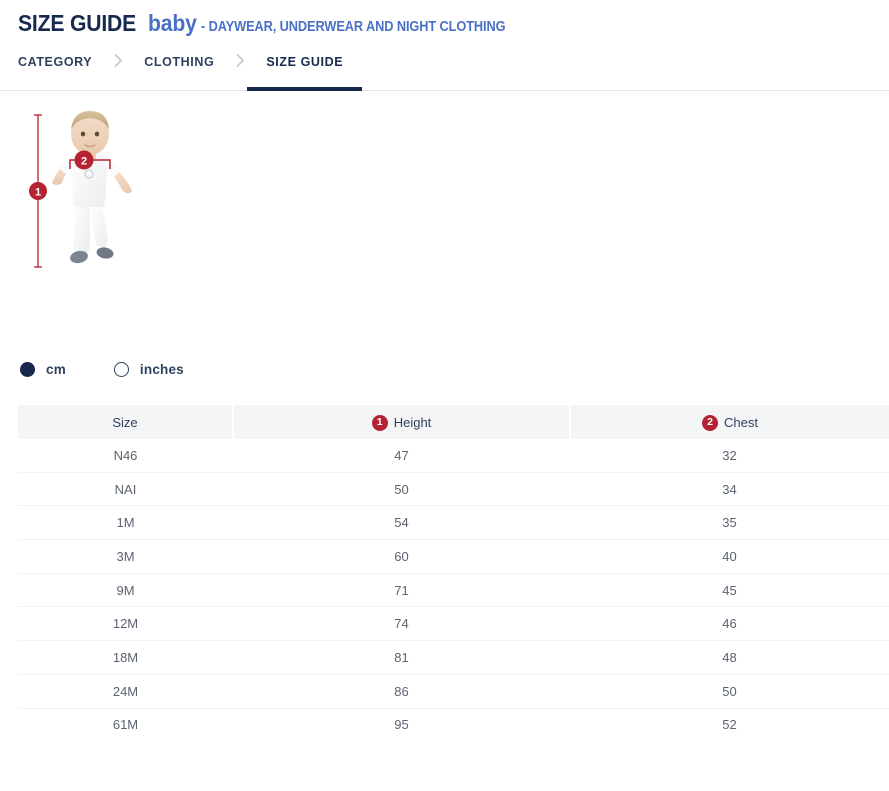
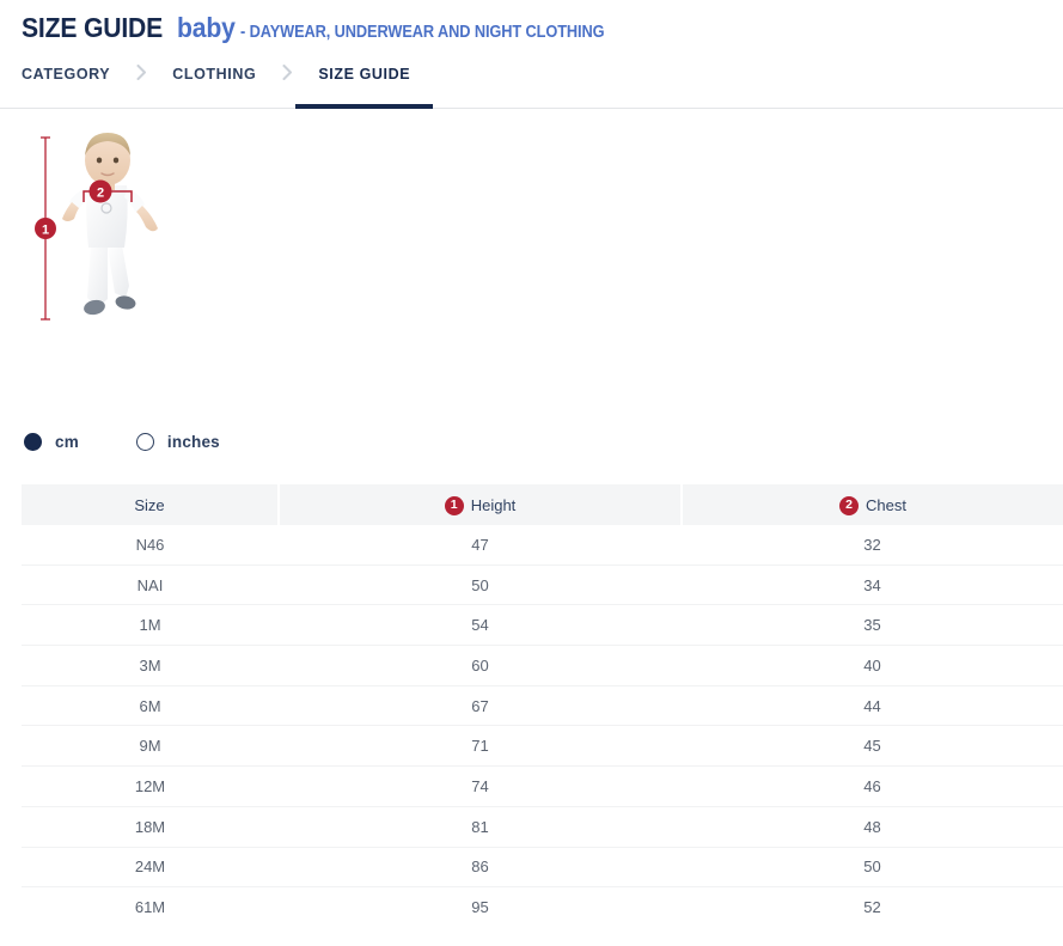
  SIZE GUIDE
  baby
  - DAYWEAR, UNDERWEAR AND NIGHT CLOTHING
  CATEGORY
  CLOTHING
  SIZE GUIDE
  1
  2
  cm
  inches
  Size	1 Height	2 Chest
  N46	47	32
  NAI	50	34
  1M	54	35
  3M	60	40
+ 6M	67	44
  9M	71	45
  12M	74	46
  18M	81	48
  24M	86	50
  61M	95	52
